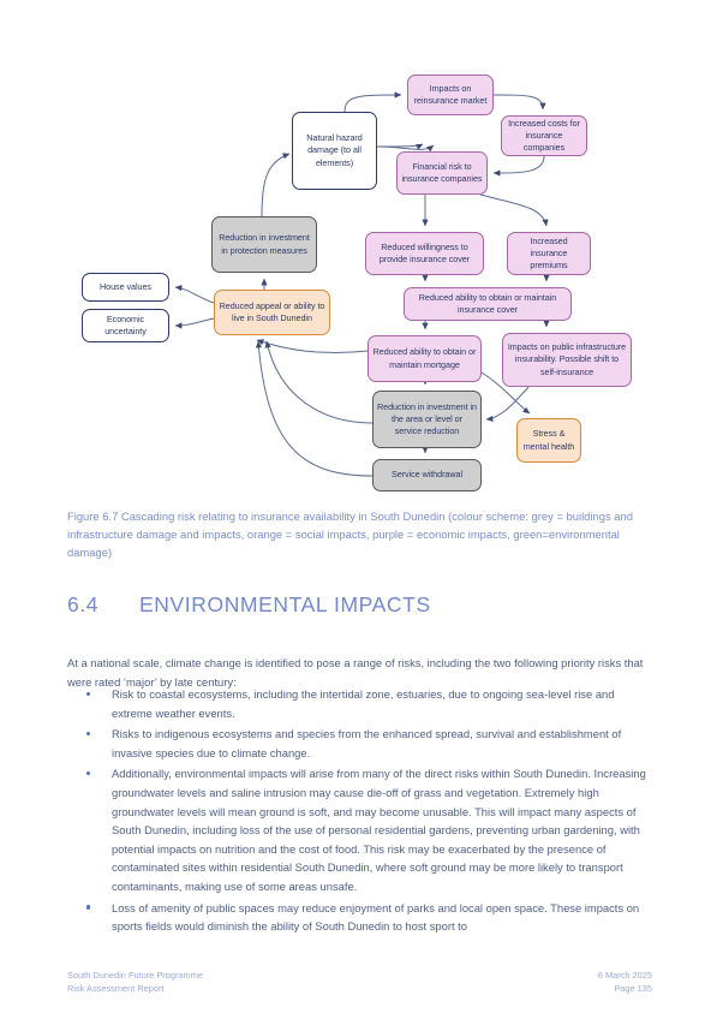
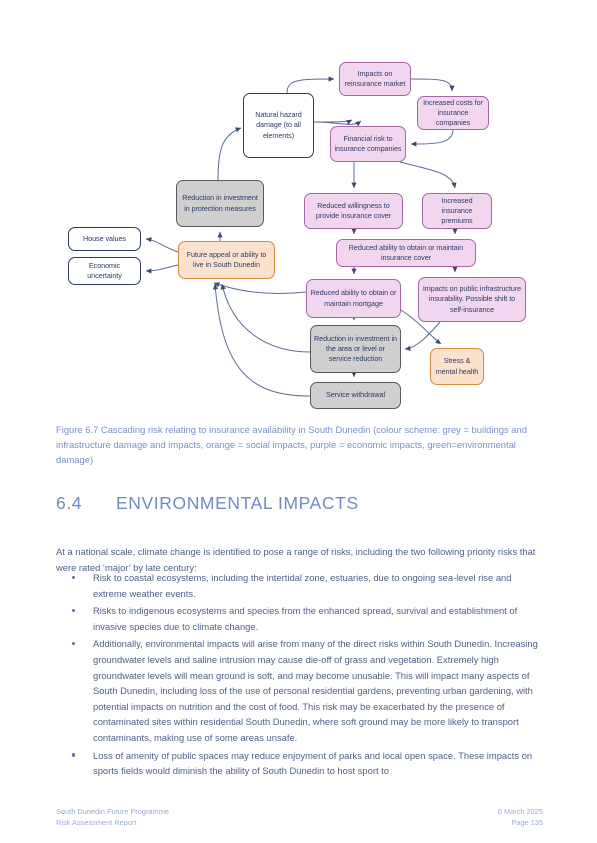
  Natural hazard damage (to all elements)
  Impacts on reinsurance market
  Increased costs for insurance companies
  Financial risk to insurance companies
  Reduction in investment in protection measures
  Reduced willingness to provide insurance cover
  Increased insurance premiums
  Reduced ability to obtain or maintain insurance cover
  House values
  Economic uncertainty
- Reduced appeal or ability to live in South Dunedin
+ Future appeal or ability to live in South Dunedin
  Reduced ability to obtain or maintain mortgage
  Impacts on public infrastructure insurability. Possible shift to self-insurance
  Reduction in investment in the area or level or service reduction
  Stress & mental health
  Service withdrawal
  Figure 6.7 Cascading risk relating to insurance availability in South Dunedin (colour scheme: grey = buildings and infrastructure damage and impacts, orange = social impacts, purple = economic impacts, green=environmental damage)
  6.4
  ENVIRONMENTAL IMPACTS
  At a national scale, climate change is identified to pose a range of risks, including the two following priority risks that were rated ‘major’ by late century:
  Risk to coastal ecosystems, including the intertidal zone, estuaries, due to ongoing sea-level rise and extreme weather events.
  Risks to indigenous ecosystems and species from the enhanced spread, survival and establishment of invasive species due to climate change.
  Additionally, environmental impacts will arise from many of the direct risks within South Dunedin. Increasing groundwater levels and saline intrusion may cause die-off of grass and vegetation. Extremely high groundwater levels will mean ground is soft, and may become unusable. This will impact many aspects of South Dunedin, including loss of the use of personal residential gardens, preventing urban gardening, with potential impacts on nutrition and the cost of food. This risk may be exacerbated by the presence of contaminated sites within residential South Dunedin, where soft ground may be more likely to transport contaminants, making use of some areas unsafe.
  Loss of amenity of public spaces may reduce enjoyment of parks and local open space. These impacts on sports fields would diminish the ability of South Dunedin to host sport to
  South Dunedin Future Programme
  Risk Assessment Report
  6 March 2025
  Page 135
